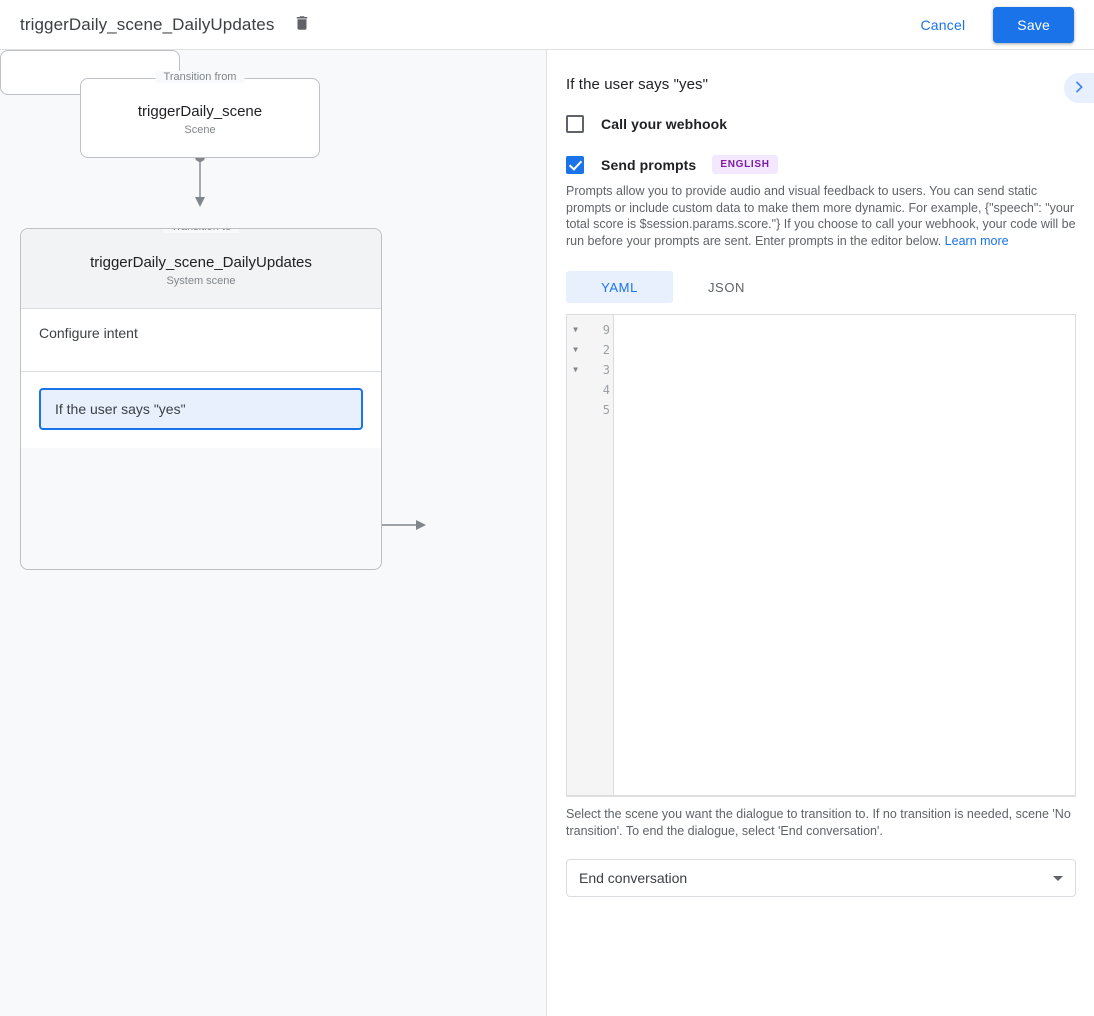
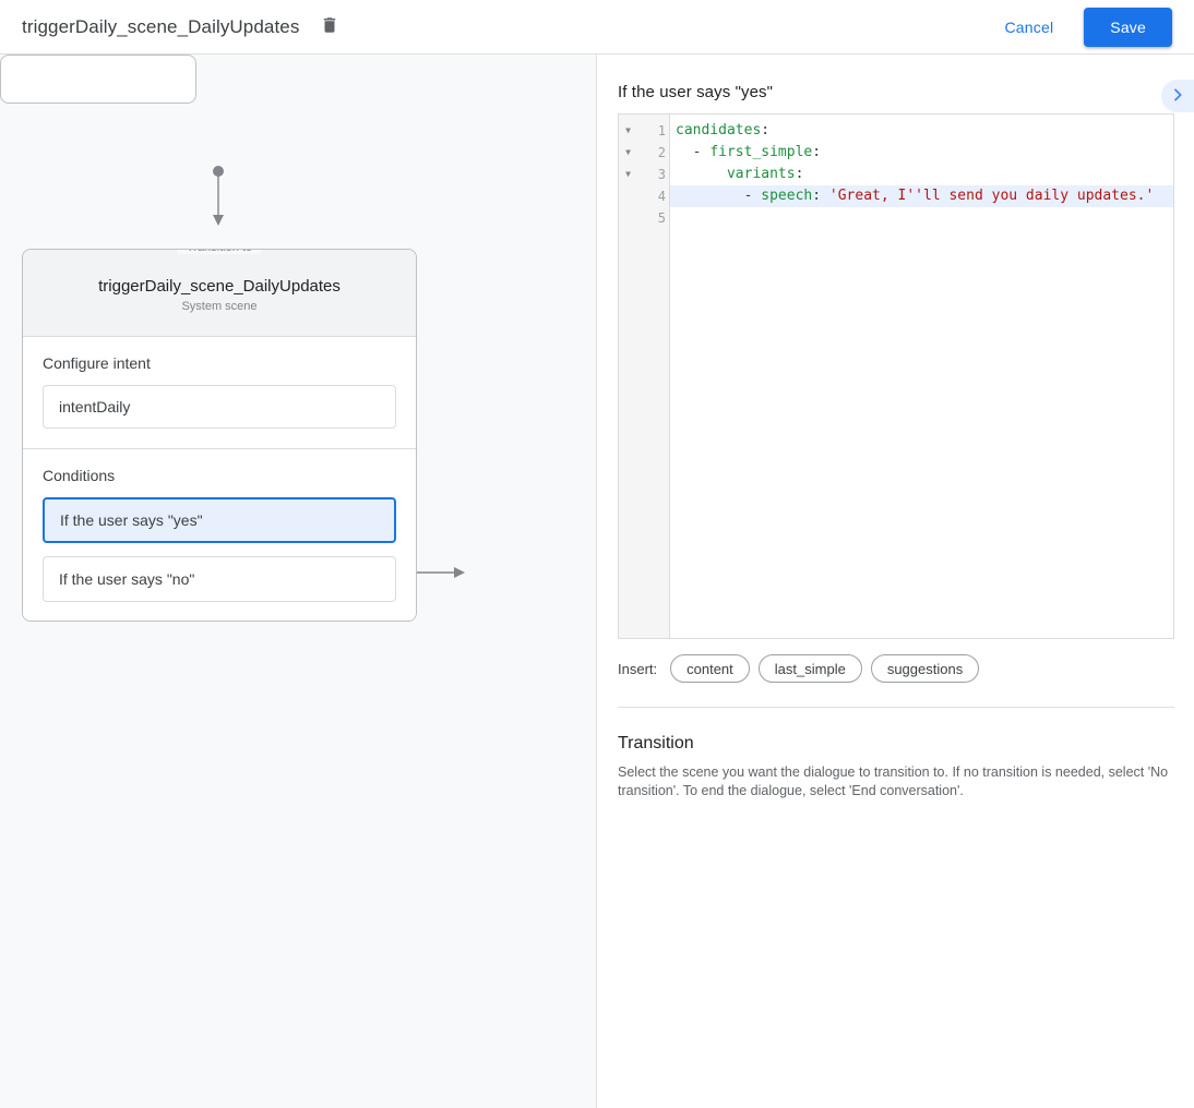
  triggerDaily_scene_DailyUpdates
  Cancel
  Save
- Transition from
- triggerDaily_scene
- Scene
  triggerDaily_scene_DailyUpdates
  System scene
  Configure intent
+ intentDaily
+ Conditions
  If the user says "yes"
+ If the user says "no"
  If the user says "yes"
- Call your webhook
- Send prompts
- ENGLISH
- Prompts allow you to provide audio and visual feedback to users. You can send static prompts or include custom data to make them more dynamic. For example, {"speech": "your total score is $session.params.score."} If you choose to call your webhook, your code will be run before your prompts are sent. Enter prompts in the editor below. Learn more
- YAML
- JSON
  ▼
- 9
+ 1
  ▼
  2
  ▼
  3
  4
  5
+ candidates:
+ - first_simple:
+ variants:
+ - speech: 'Great, I''ll send you daily updates.'
+ Insert:
+ content
+ last_simple
+ suggestions
+ Transition
- Select the scene you want the dialogue to transition to. If no transition is needed, scene 'No transition'. To end the dialogue, select 'End conversation'.
+ Select the scene you want the dialogue to transition to. If no transition is needed, select 'No transition'. To end the dialogue, select 'End conversation'.
- End conversation
